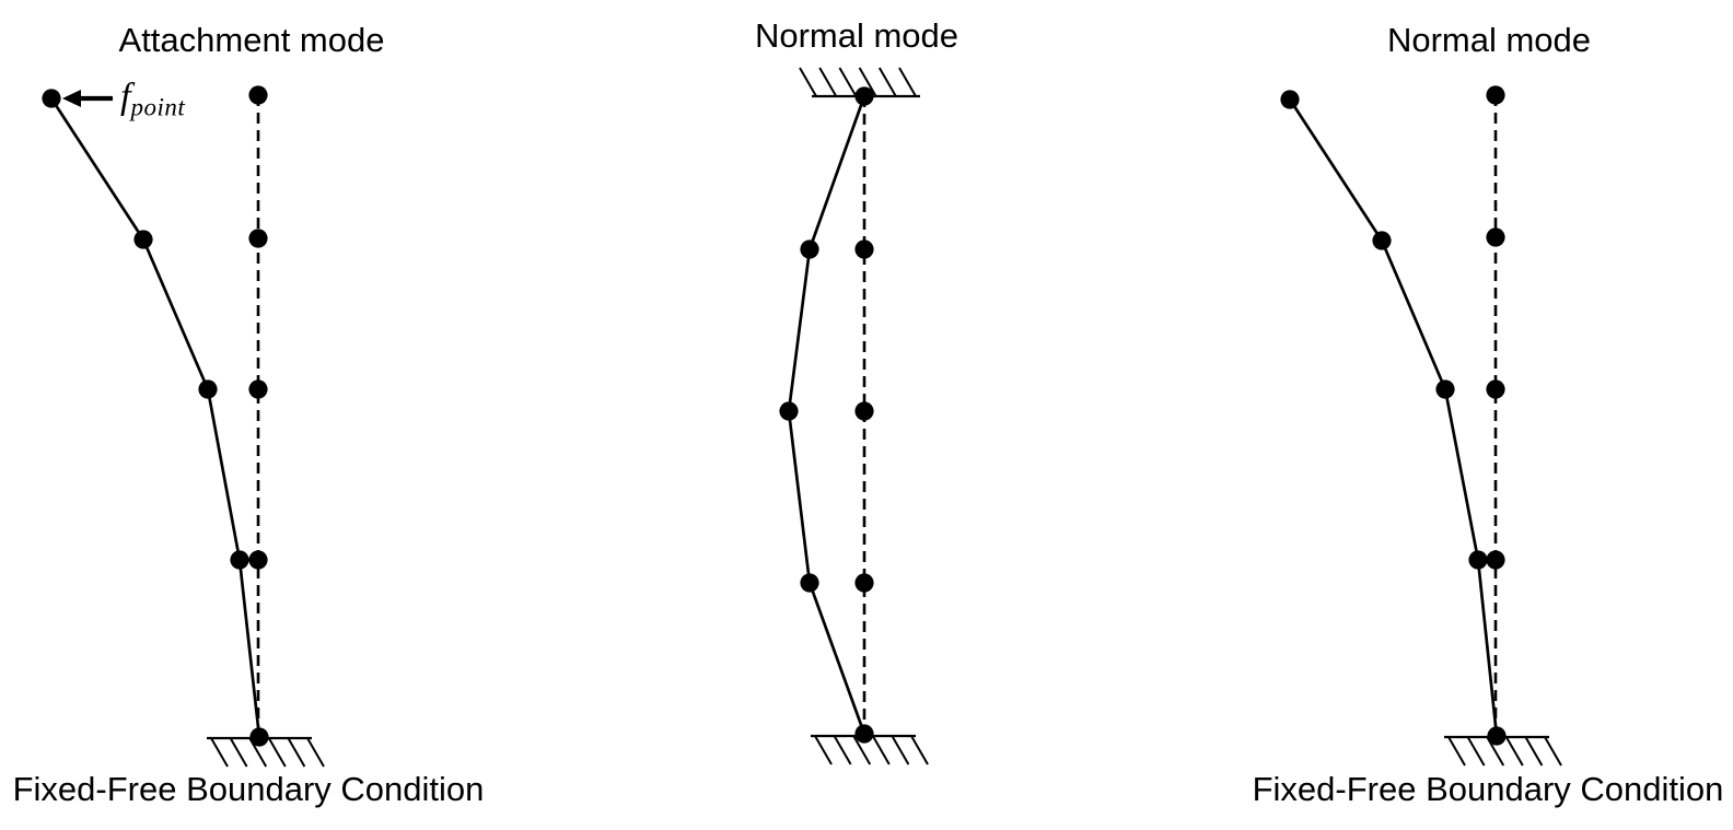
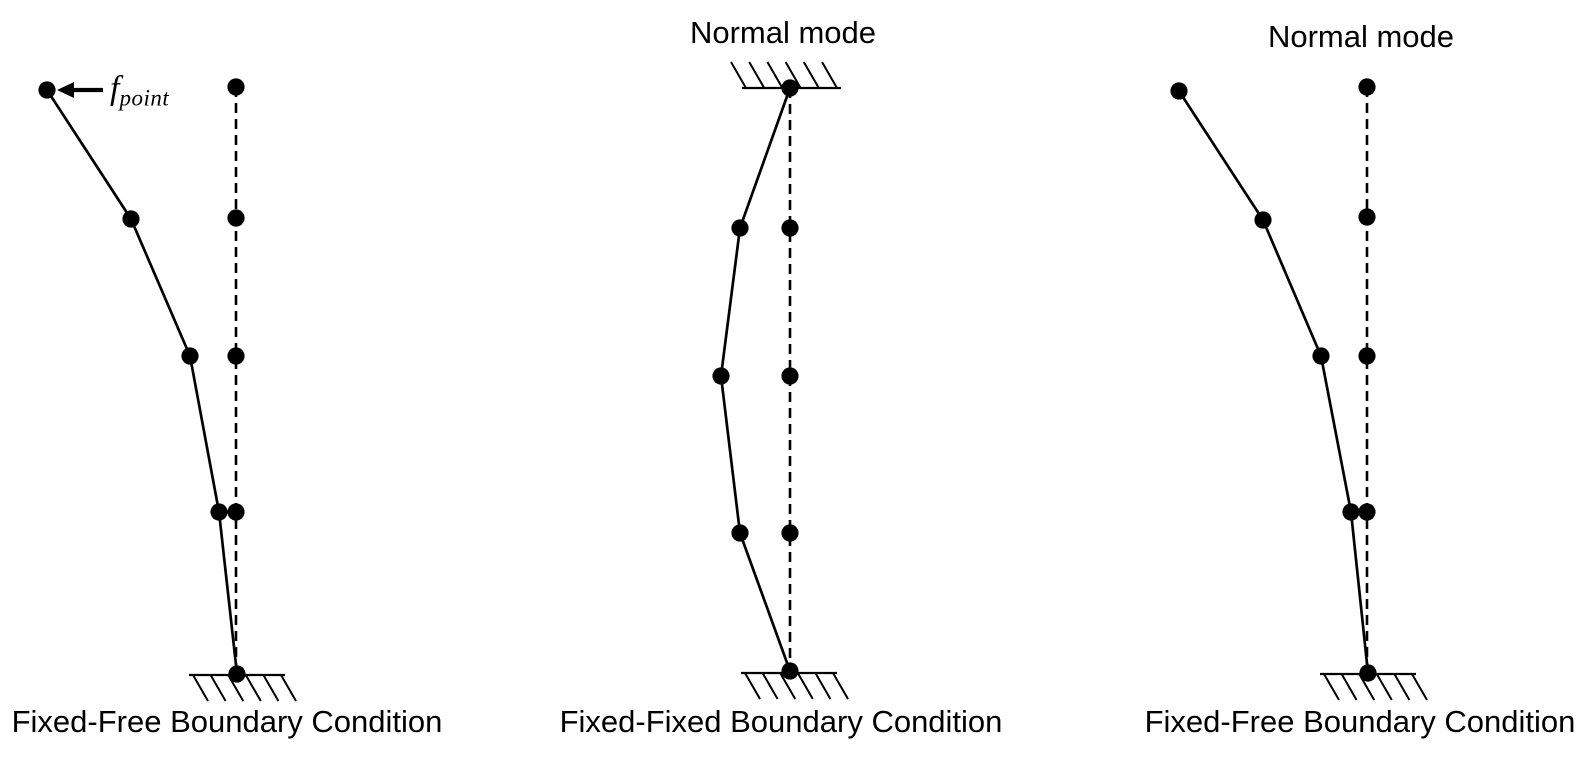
- Attachment mode
  Normal mode
  Normal mode
  Fixed-Free Boundary Condition
+ Fixed-Fixed Boundary Condition
  Fixed-Free Boundary Condition
  fpoint
